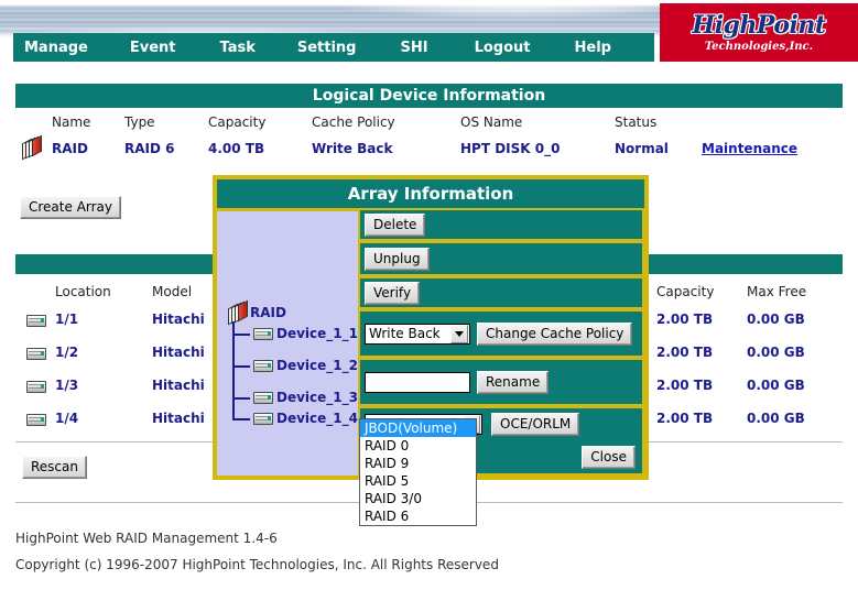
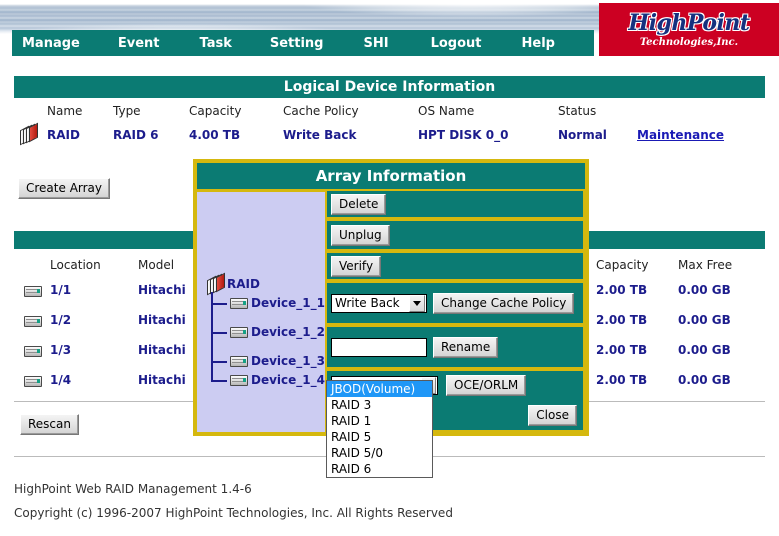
  HighPoint
  Technologies,Inc.
  Manage
  Event
  Task
  Setting
  SHI
  Logout
  Help
  Logical Device Information
  Name
  Type
  Capacity
  Cache Policy
  OS Name
  Status
  RAID
  RAID 6
  4.00 TB
  Write Back
  HPT DISK 0_0
  Normal
  Maintenance
  Create Array
  Location
  Model
  Capacity
  Max Free
  1/1
  Hitachi
  2.00 TB
  0.00 GB
  1/2
  Hitachi
  2.00 TB
  0.00 GB
  1/3
  Hitachi
  2.00 TB
  0.00 GB
  1/4
  Hitachi
  2.00 TB
  0.00 GB
  Rescan
  HighPoint Web RAID Management 1.4-6
  Copyright (c) 1996-2007 HighPoint Technologies, Inc. All Rights Reserved
  Array Information
  RAID
  Device_1_1
  Device_1_2
  Device_1_3
  Device_1_4
  Delete
  Unplug
  Verify
  Write Back
  Change Cache Policy
  Rename
  OCE/ORLM
  Close
  JBOD(Volume)
- RAID 0
+ RAID 3
- RAID 9
+ RAID 1
  RAID 5
- RAID 3/0
+ RAID 5/0
  RAID 6
